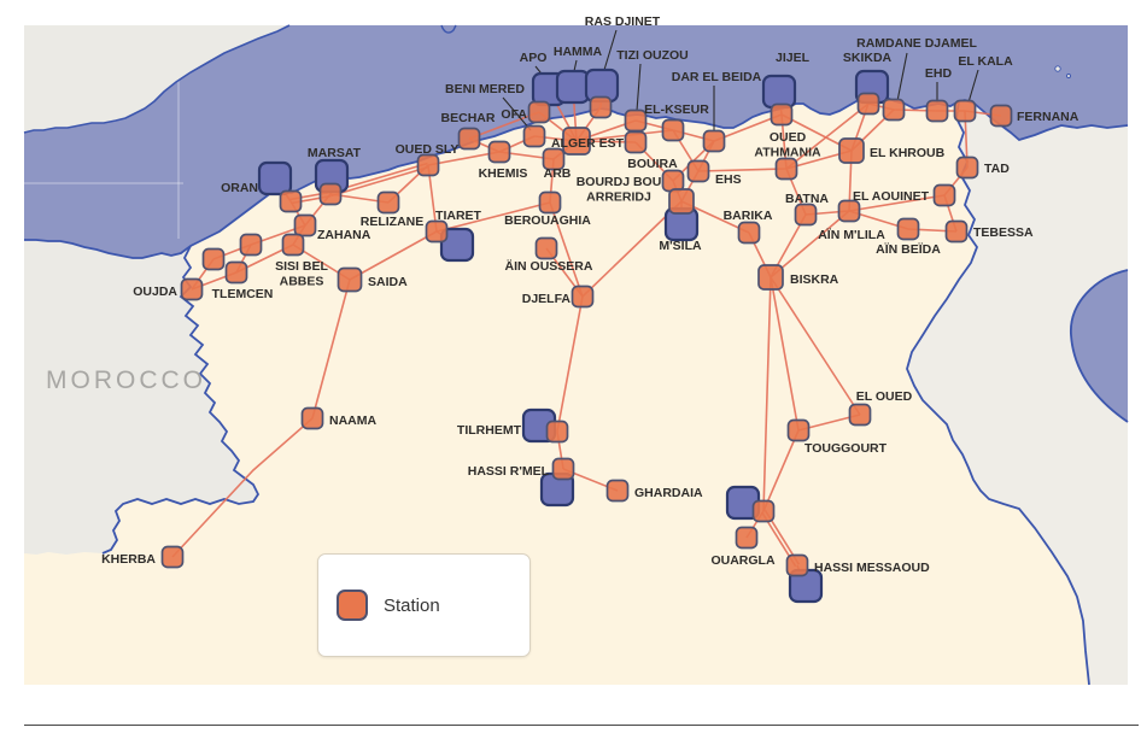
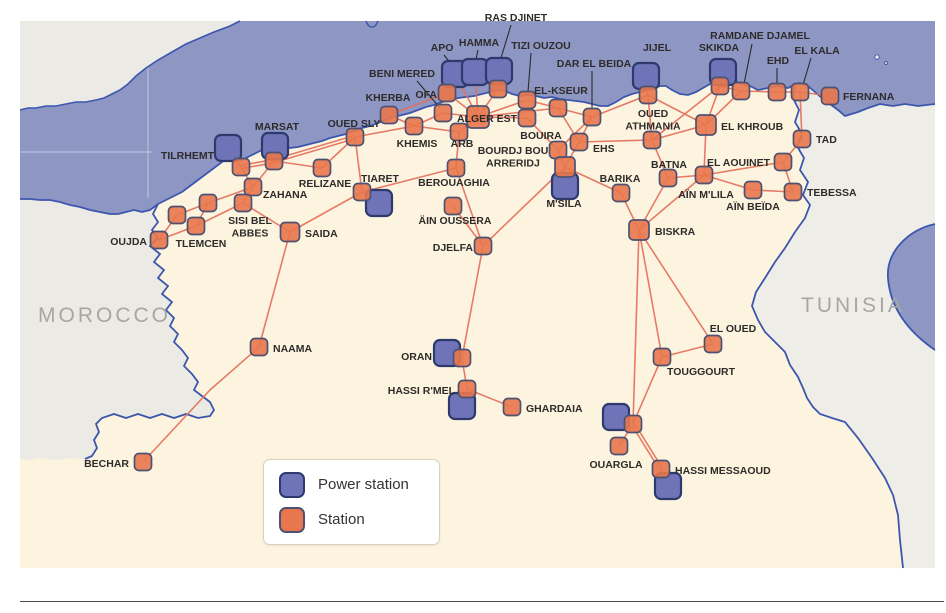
- ORAN
+ TILRHEMT
  MARSAT
  APO
  HAMMA
  RAS DJINET
  JIJEL
  SKIKDA
  M'SILA
- TILRHEMT
+ ORAN
  ZAHANA
  TLEMCEN
  OUJDA
  SISI BEL ABBES
  SAIDA
  RELIZANE
  OUED SLY
  TIARET
  KHEMIS
- BECHAR
+ KHERBA
  BENI MERED
  OFA
  ARB
  ALGER EST
  TIZI OUZOU
  EL-KSEUR
  BOUIRA
  DAR EL BEIDA
  BOURDJ BOU ARRERIDJ
  EHS
  RAMDANE DJAMEL
  EHD
  EL KALA
  FERNANA
  OUED ATHMANIA
  EL KHROUB
  TAD
  EL AOUINET
  AÏN M'LILA
  AÏN BEÏDA
  TEBESSA
  BATNA
  BARIKA
  BISKRA
  BEROUAGHIA
  ÄIN OUSSERA
  DJELFA
  NAAMA
- KHERBA
+ BECHAR
  HASSI R'MEL
  GHARDAIA
  EL OUED
  TOUGGOURT
  OUARGLA
  HASSI MESSAOUD
  MOROCCO
+ TUNISIA
+ Power station
  Station
